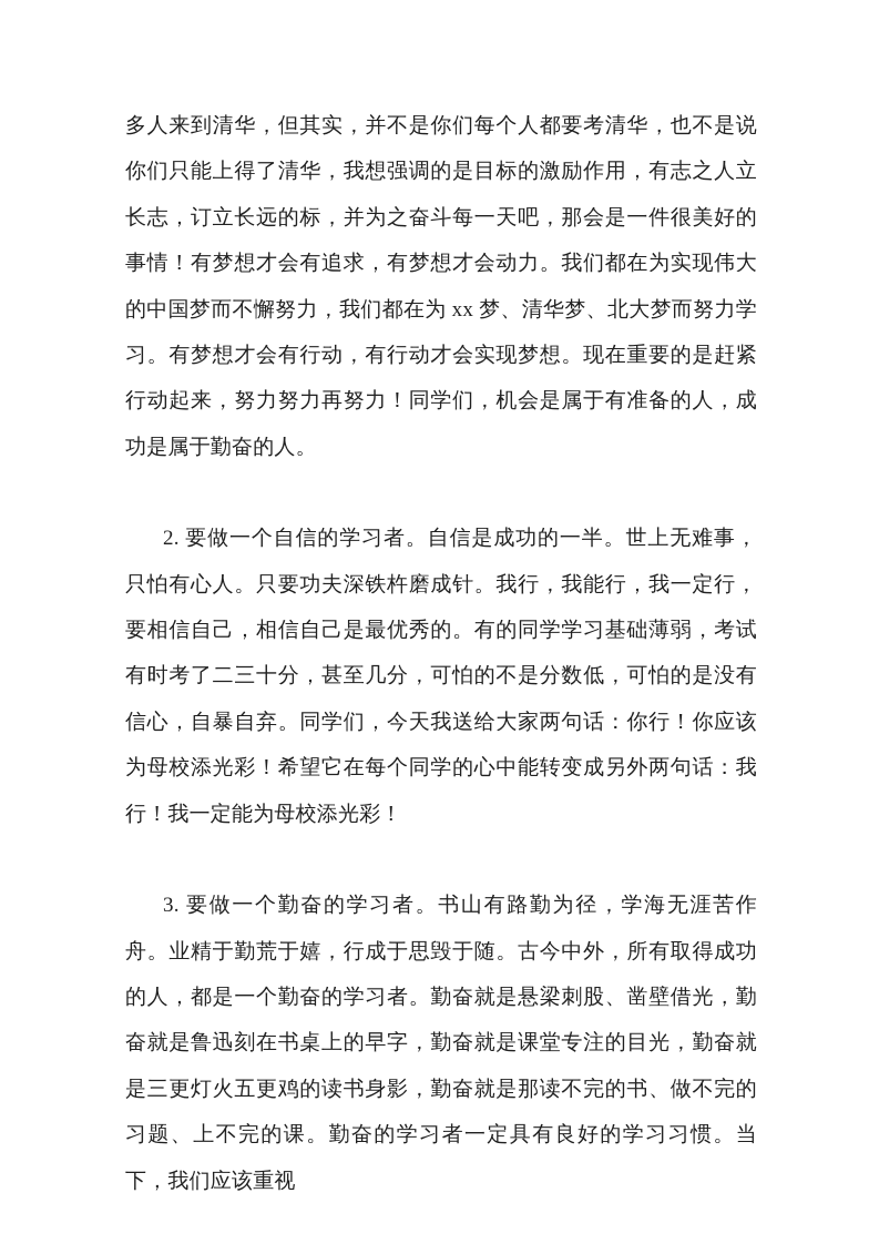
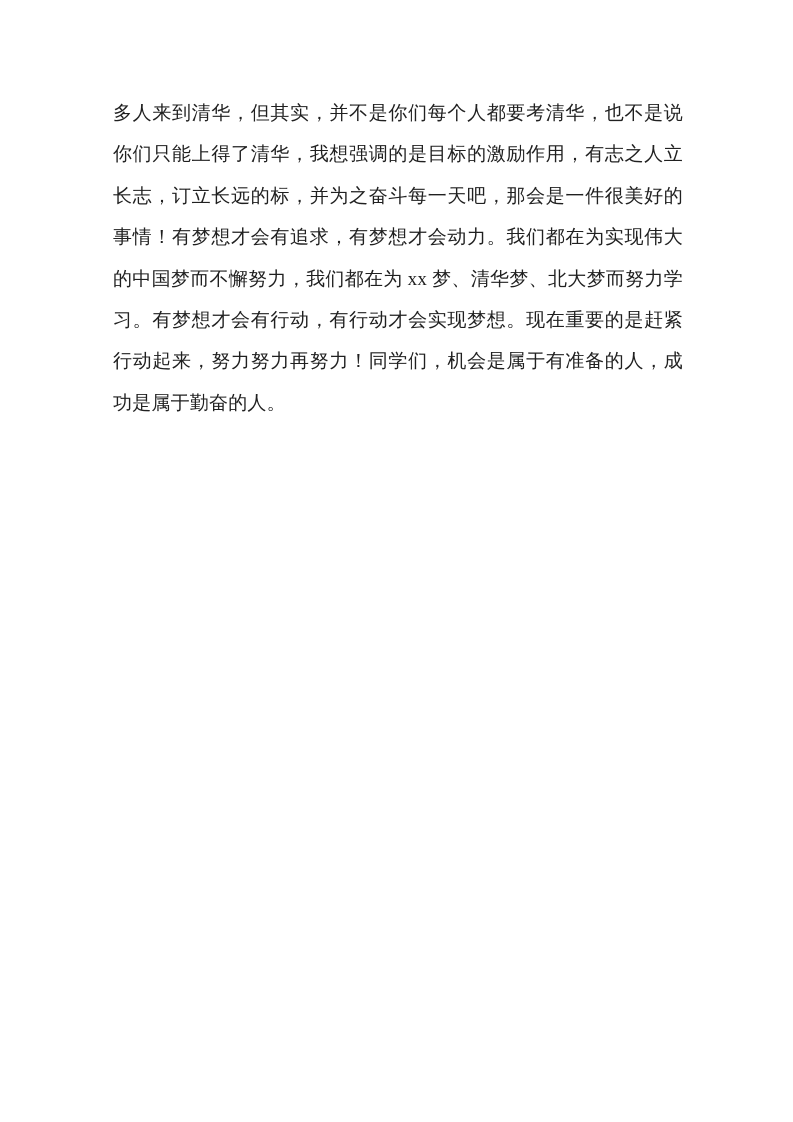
  多人来到清华，但其实，并不是你们每个人都要考清华，也不是说你们只能上得了清华，我想强调的是目标的激励作用，有志之人立长志，订立长远的标，并为之奋斗每一天吧，那会是一件很美好的事情！有梦想才会有追求，有梦想才会动力。我们都在为实现伟大的中国梦而不懈努力，我们都在为 xx 梦、清华梦、北大梦而努力学习。有梦想才会有行动，有行动才会实现梦想。现在重要的是赶紧行动起来，努力努力再努力！同学们，机会是属于有准备的人，成功是属于勤奋的人。
- 2. 要做一个自信的学习者。自信是成功的一半。世上无难事，只怕有心人。只要功夫深铁杵磨成针。我行，我能行，我一定行，要相信自己，相信自己是最优秀的。有的同学学习基础薄弱，考试有时考了二三十分，甚至几分，可怕的不是分数低，可怕的是没有信心，自暴自弃。同学们，今天我送给大家两句话：你行！你应该为母校添光彩！希望它在每个同学的心中能转变成另外两句话：我行！我一定能为母校添光彩！
- 3. 要做一个勤奋的学习者。书山有路勤为径，学海无涯苦作舟。业精于勤荒于嬉，行成于思毁于随。古今中外，所有取得成功的人，都是一个勤奋的学习者。勤奋就是悬梁刺股、凿壁借光，勤奋就是鲁迅刻在书桌上的早字，勤奋就是课堂专注的目光，勤奋就是三更灯火五更鸡的读书身影，勤奋就是那读不完的书、做不完的习题、上不完的课。勤奋的学习者一定具有良好的学习习惯。当下，我们应该重视
